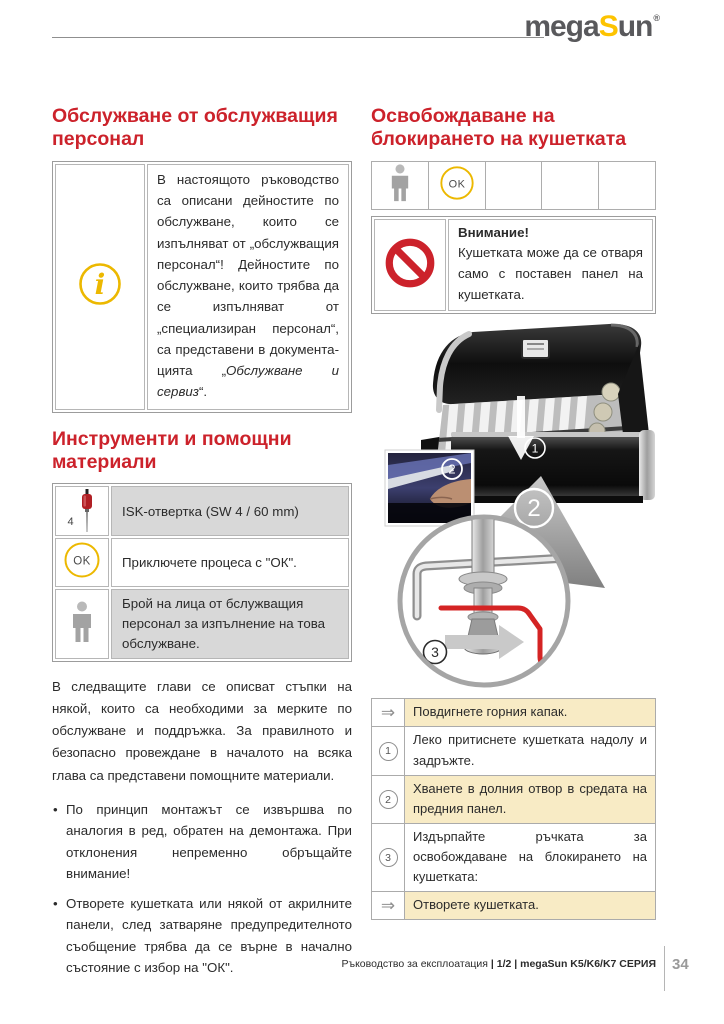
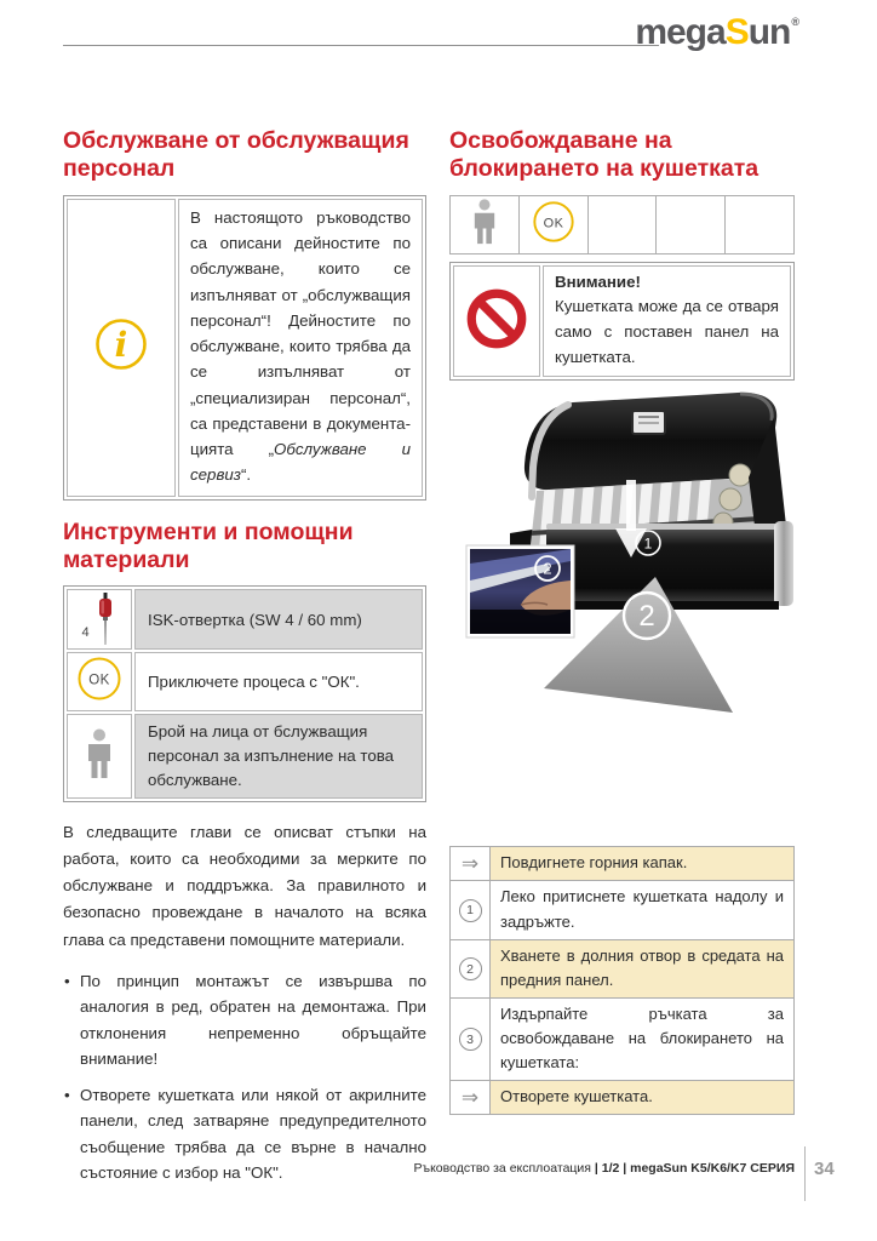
  megaSun®
  Обслужване от обслужващия персонал
  i	В настоящото ръководство са опи­сани дейностите по обслужване, които се изпълняват от „обслуж­ващия персонал“! Дейностите по обслужване, които трябва да се изпълняват от „специализиран пер­сонал“, са представени в документа­ията „Обслужване и сервиз“.
  Инструменти и помощни материали
  4	ISK-отвертка (SW 4 / 60 mm)
  OK	Приключете процеса с "ОК".
  	Брой на лица от бслужващия персонал за изпълнение на това обслужване.
- В следващите глави се описват стъпки на някой, които са необходими за мерките по обслужване и поддръжка. За правилното и безопасно провеж­дане в началото на всяка глава са представени помощните материали.
+ В следващите глави се описват стъпки на работа, които са необходими за мерките по обслужване и поддръжка. За правилното и безопасно провеж­дане в началото на всяка глава са представени помощните материали.
  По принцип монтажът се извършва по аналогия в ред, обратен на демонтажа. При отклонения непременно обръщайте внимание!
  Отворете кушетката или някой от акрилните панели, след затваряне предупредителното съобщение трябва да се върне в начално със­тояние с избор на "ОК".
  Освобождаване на блокирането на кушетката
  	OK
  	Внимание! Кушетката може да се отваря само с поставен панел на кушетката.
  1
  2
  2
- 3
  ⇒	Повдигнете горния капак.
  1	Леко притиснете кушетката надолу и задръжте.
  2	Хванете в долния отвор в средата на пред­ния панел.
  3	Издърпайте ръчката за освобождаване на блокирането на кушетката:
  ⇒	Отворете кушетката.
  Ръководство за експлоатация | 1/2 | megaSun K5/K6/K7 СЕРИЯ
  34
